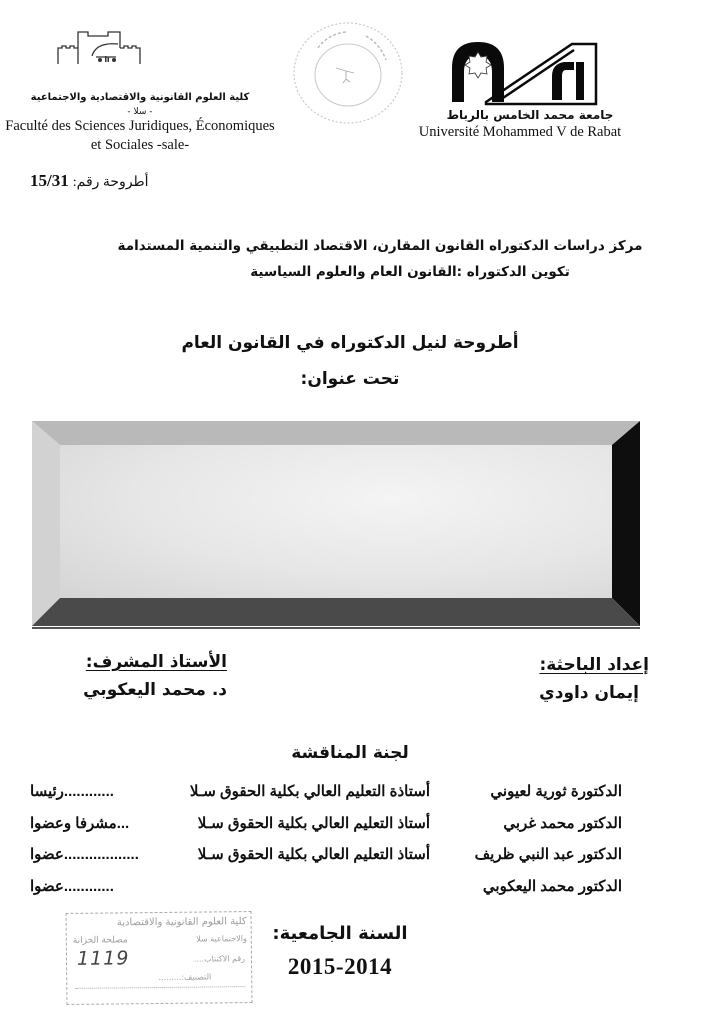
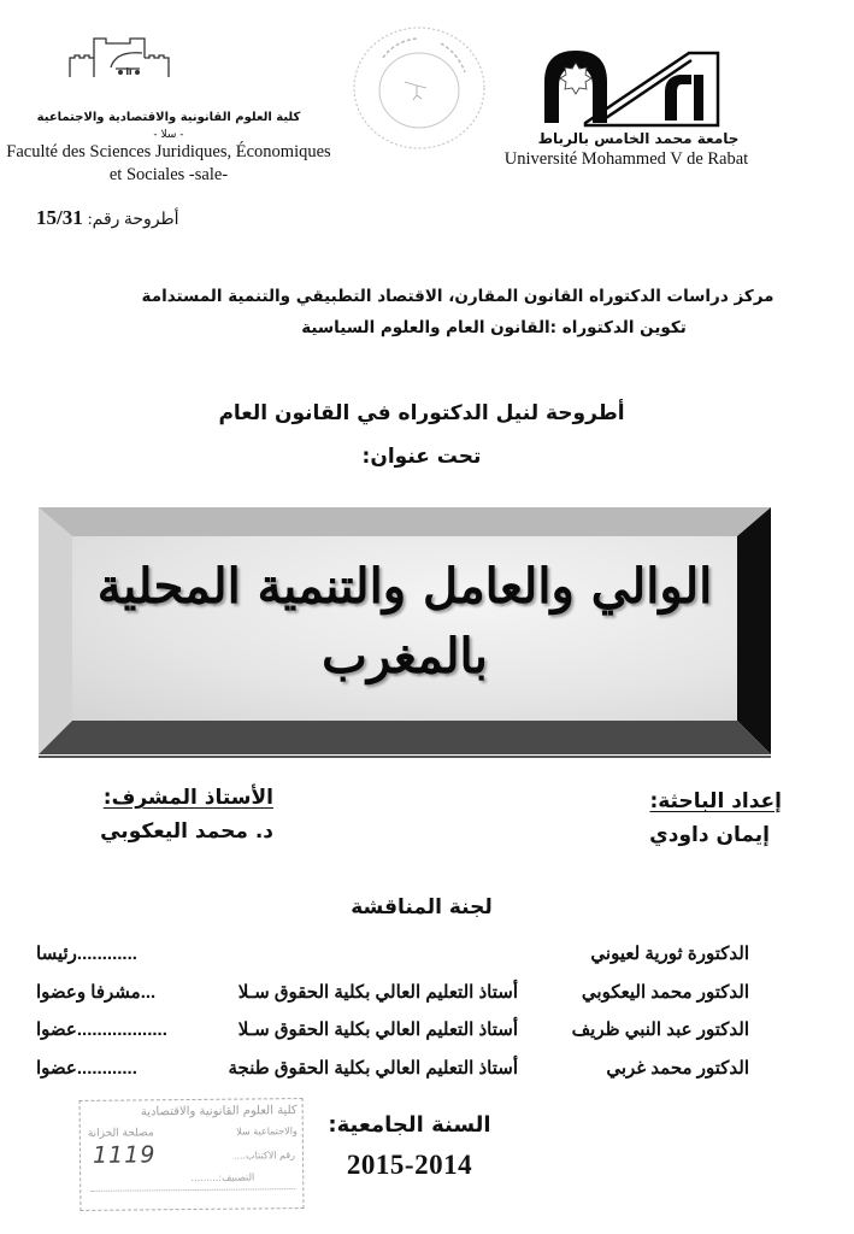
  كلية العلوم القانونية والاقتصادية والاجتماعية
  - سلا -
  Faculté des Sciences Juridiques, Économiques
  et Sociales -sale-
  جامعة محمد الخامس بالرباط
  Université Mohammed V de Rabat
  أطروحة رقم: 15/31
  مركز دراسات الدكتوراه القانون المقارن، الاقتصاد التطبيقي والتنمية المستدامة
  تكوين الدكتوراه :القانون العام والعلوم السياسية
  أطروحة لنيل الدكتوراه في القانون العام
  تحت عنوان:
+ الوالي والعامل والتنمية المحلية
+ بالمغرب
  إعداد الباحثة:
  إيمان داودي
  الأستاذ المشرف:
  د. محمد اليعكوبي
  لجنة المناقشة
  الدكتورة ثورية لعيوني
- أستاذة التعليم العالي بكلية الحقوق سـلا
  ............رئيسا
- الدكتور محمد غربي
+ الدكتور محمد اليعكوبي
  أستاذ التعليم العالي بكلية الحقوق سـلا
  ...مشرفا وعضوا
  الدكتور عبد النبي ظريف
  أستاذ التعليم العالي بكلية الحقوق سـلا
  ..................عضوا
- الدكتور محمد اليعكوبي
+ الدكتور محمد غربي
+ أستاذ التعليم العالي بكلية الحقوق طنجة
  ............عضوا
  السنة الجامعية:
  2015-2014
  كلية العلوم القانونية والاقتصادية
  والاجتماعية سلا
  مصلحة الخزانة
  1119
  رقم الاكتتاب....
  التصنيف:.........
